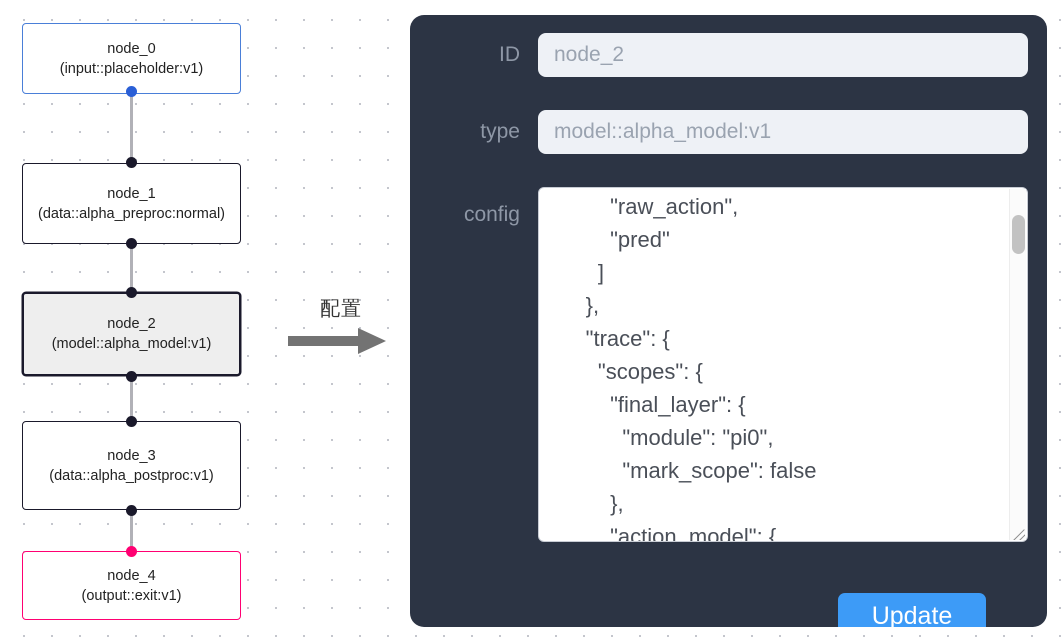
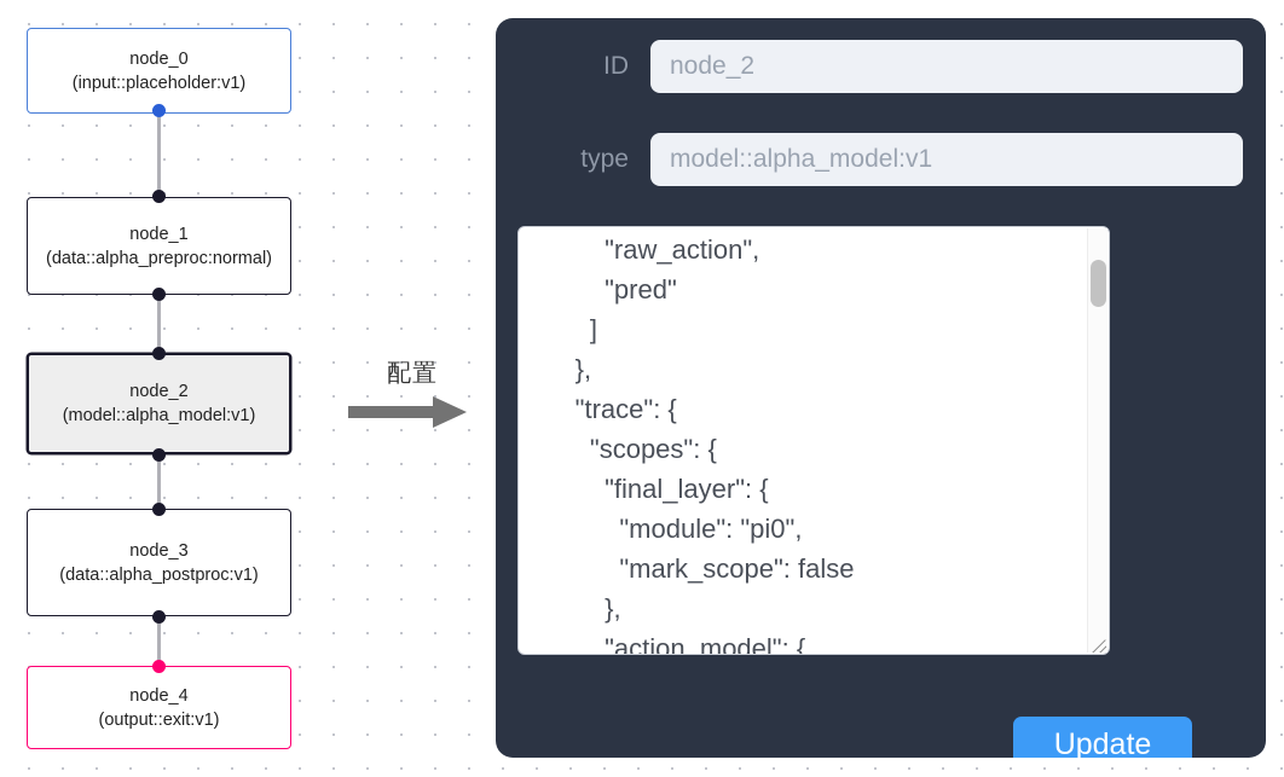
  node_0
  (input::placeholder:v1)
  node_1
  (data::alpha_preproc:normal)
  node_2
  (model::alpha_model:v1)
  node_3
  (data::alpha_postproc:v1)
  node_4
  (output::exit:v1)
  配置
  ID
  node_2
  type
  model::alpha_model:v1
- config
  "raw_action",
  "pred"
  ]
  },
  "trace": {
  "scopes": {
  "final_layer": {
  "module": "pi0",
  "mark_scope": false
  },
  Update
